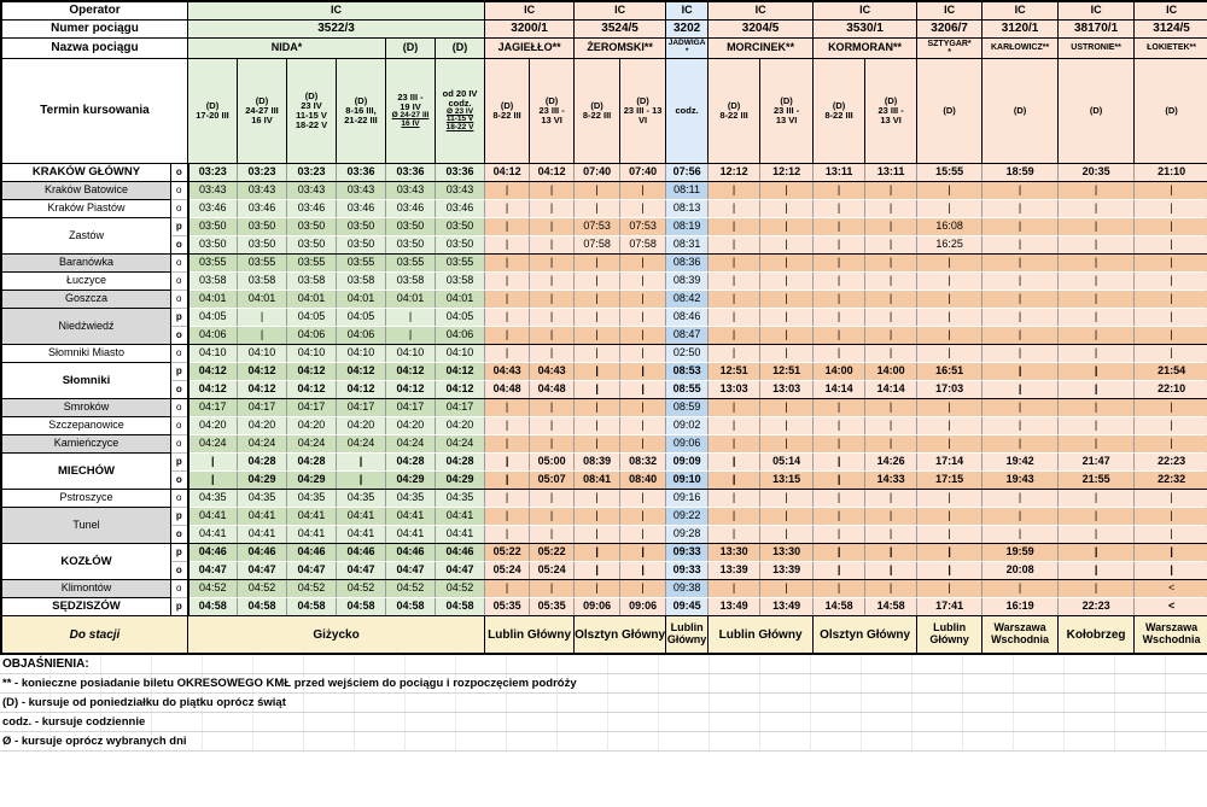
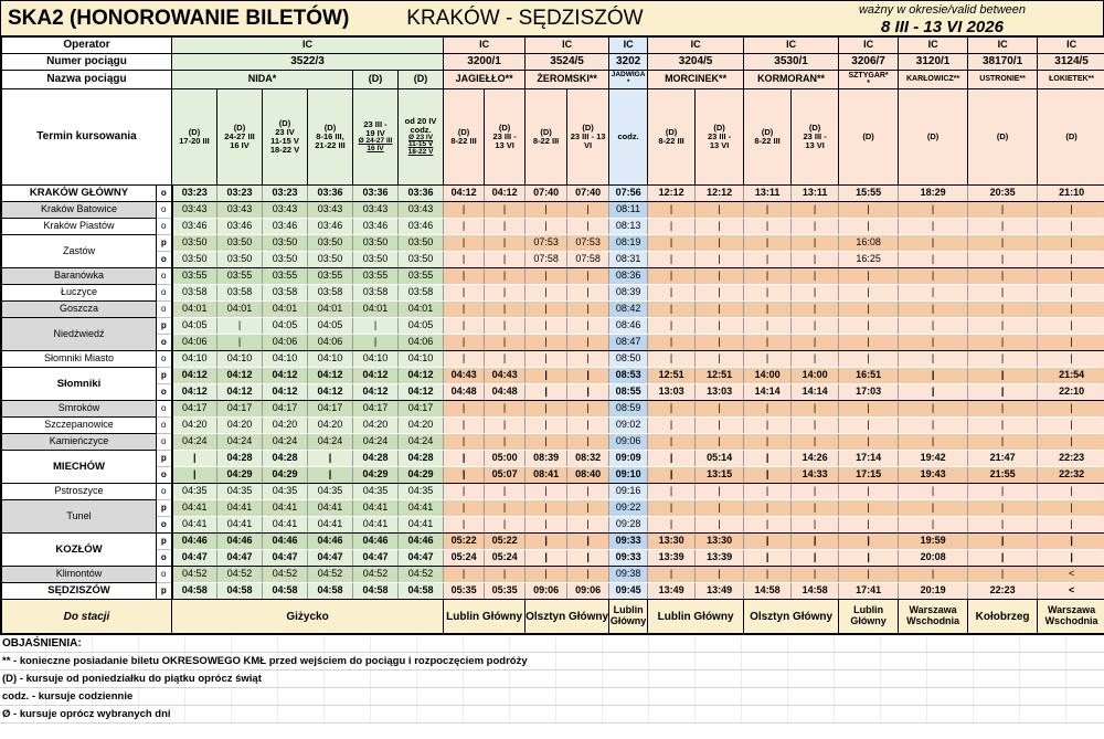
+ SKA2 (HONOROWANIE BILETÓW)
+ KRAKÓW - SĘDZISZÓW
+ ważny w okresie/valid between
+ 8 III - 13 VI 2026
  Operator	IC	IC	IC	IC	IC	IC	IC	IC	IC	IC
  Numer pociągu	3522/3	3200/1	3524/5	3202	3204/5	3530/1	3206/7	3120/1	38170/1	3124/5
  Termin kursowania	(D)17-20 III	(D)24-27 III16 IV	(D)23 IV11-15 V18-22 V	(D)8-16 III,21-22 III	23 III -19 IV	od 20 IVcodz.	(D)8-22 III	(D)23 III -13 VI	(D)8-22 III	(D)23 III - 13VI	codz.	(D)8-22 III	(D)23 III -13 VI	(D)8-22 III	(D)23 III -13 VI	(D)	(D)	(D)	(D)
- KRAKÓW GŁÓWNY	o	03:23	03:23	03:23	03:36	03:36	03:36	04:12	04:12	07:40	07:40	07:56	12:12	12:12	13:11	13:11	15:55	18:59	20:35	21:10
+ KRAKÓW GŁÓWNY	o	03:23	03:23	03:23	03:36	03:36	03:36	04:12	04:12	07:40	07:40	07:56	12:12	12:12	13:11	13:11	15:55	18:29	20:35	21:10
  Kraków Batowice	o	03:43	03:43	03:43	03:43	03:43	03:43	|	|	|	|	08:11	|	|	|	|	|	|	|	|
  Kraków Piastów	o	03:46	03:46	03:46	03:46	03:46	03:46	|	|	|	|	08:13	|	|	|	|	|	|	|	|
  Zastów	p	03:50	03:50	03:50	03:50	03:50	03:50	|	|	07:53	07:53	08:19	|	|	|	|	16:08	|	|	|
  o	03:50	03:50	03:50	03:50	03:50	03:50	|	|	07:58	07:58	08:31	|	|	|	|	16:25	|	|	|
  Baranówka	o	03:55	03:55	03:55	03:55	03:55	03:55	|	|	|	|	08:36	|	|	|	|	|	|	|	|
  Łuczyce	o	03:58	03:58	03:58	03:58	03:58	03:58	|	|	|	|	08:39	|	|	|	|	|	|	|	|
  Goszcza	o	04:01	04:01	04:01	04:01	04:01	04:01	|	|	|	|	08:42	|	|	|	|	|	|	|	|
  Niedźwiedź	p	04:05	|	04:05	04:05	|	04:05	|	|	|	|	08:46	|	|	|	|	|	|	|	|
  o	04:06	|	04:06	04:06	|	04:06	|	|	|	|	08:47	|	|	|	|	|	|	|	|
- Słomniki Miasto	o	04:10	04:10	04:10	04:10	04:10	04:10	|	|	|	|	02:50	|	|	|	|	|	|	|	|
+ Słomniki Miasto	o	04:10	04:10	04:10	04:10	04:10	04:10	|	|	|	|	08:50	|	|	|	|	|	|	|	|
  Słomniki	p	04:12	04:12	04:12	04:12	04:12	04:12	04:43	04:43	|	|	08:53	12:51	12:51	14:00	14:00	16:51	|	|	21:54
  o	04:12	04:12	04:12	04:12	04:12	04:12	04:48	04:48	|	|	08:55	13:03	13:03	14:14	14:14	17:03	|	|	22:10
  Smroków	o	04:17	04:17	04:17	04:17	04:17	04:17	|	|	|	|	08:59	|	|	|	|	|	|	|	|
  Szczepanowice	o	04:20	04:20	04:20	04:20	04:20	04:20	|	|	|	|	09:02	|	|	|	|	|	|	|	|
  Kamieńczyce	o	04:24	04:24	04:24	04:24	04:24	04:24	|	|	|	|	09:06	|	|	|	|	|	|	|	|
  MIECHÓW	p	|	04:28	04:28	|	04:28	04:28	|	05:00	08:39	08:32	09:09	|	05:14	|	14:26	17:14	19:42	21:47	22:23
  o	|	04:29	04:29	|	04:29	04:29	|	05:07	08:41	08:40	09:10	|	13:15	|	14:33	17:15	19:43	21:55	22:32
  Pstroszyce	o	04:35	04:35	04:35	04:35	04:35	04:35	|	|	|	|	09:16	|	|	|	|	|	|	|	|
  Tunel	p	04:41	04:41	04:41	04:41	04:41	04:41	|	|	|	|	09:22	|	|	|	|	|	|	|	|
  o	04:41	04:41	04:41	04:41	04:41	04:41	|	|	|	|	09:28	|	|	|	|	|	|	|	|
  KOZŁÓW	p	04:46	04:46	04:46	04:46	04:46	04:46	05:22	05:22	|	|	09:33	13:30	13:30	|	|	|	19:59	|	|
  o	04:47	04:47	04:47	04:47	04:47	04:47	05:24	05:24	|	|	09:33	13:39	13:39	|	|	|	20:08	|	|
  Klimontów	o	04:52	04:52	04:52	04:52	04:52	04:52	|	|	|	|	09:38	|	|	|	|	|	|	|	<
- SĘDZISZÓW	p	04:58	04:58	04:58	04:58	04:58	04:58	05:35	05:35	09:06	09:06	09:45	13:49	13:49	14:58	14:58	17:41	16:19	22:23	<
+ SĘDZISZÓW	p	04:58	04:58	04:58	04:58	04:58	04:58	05:35	05:35	09:06	09:06	09:45	13:49	13:49	14:58	14:58	17:41	20:19	22:23	<
  Do stacji	Giżycko	Lublin Główny	Olsztyn Główny	Lublin Główny	Lublin Główny	Olsztyn Główny	Lublin Główny	Warszawa Wschodnia	Kołobrzeg	Warszawa Wschodnia
  OBJAŚNIENIA:
  ** - konieczne posiadanie biletu OKRESOWEGO KMŁ przed wejściem do pociągu i rozpoczęciem podróży
  (D) - kursuje od poniedziałku do piątku oprócz świąt
  codz. - kursuje codziennie
  Ø - kursuje oprócz wybranych dni
